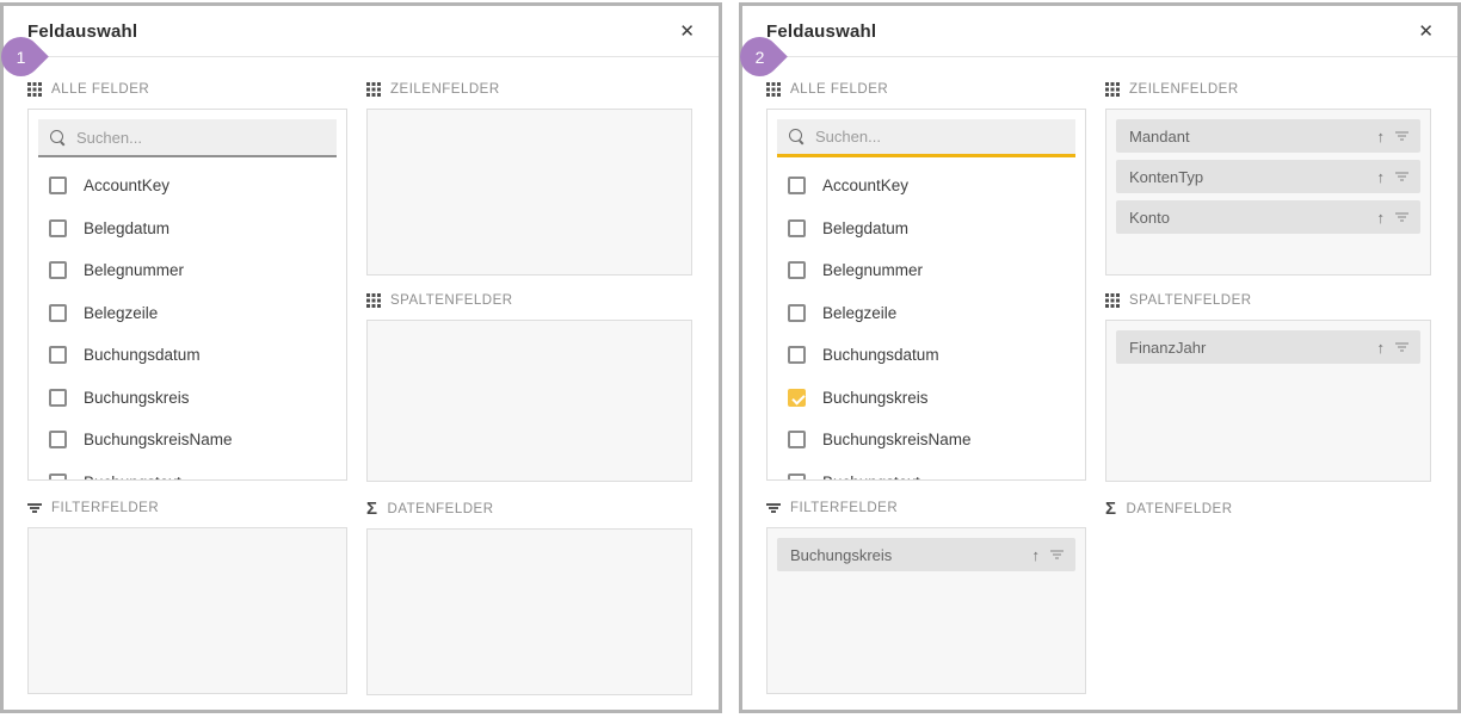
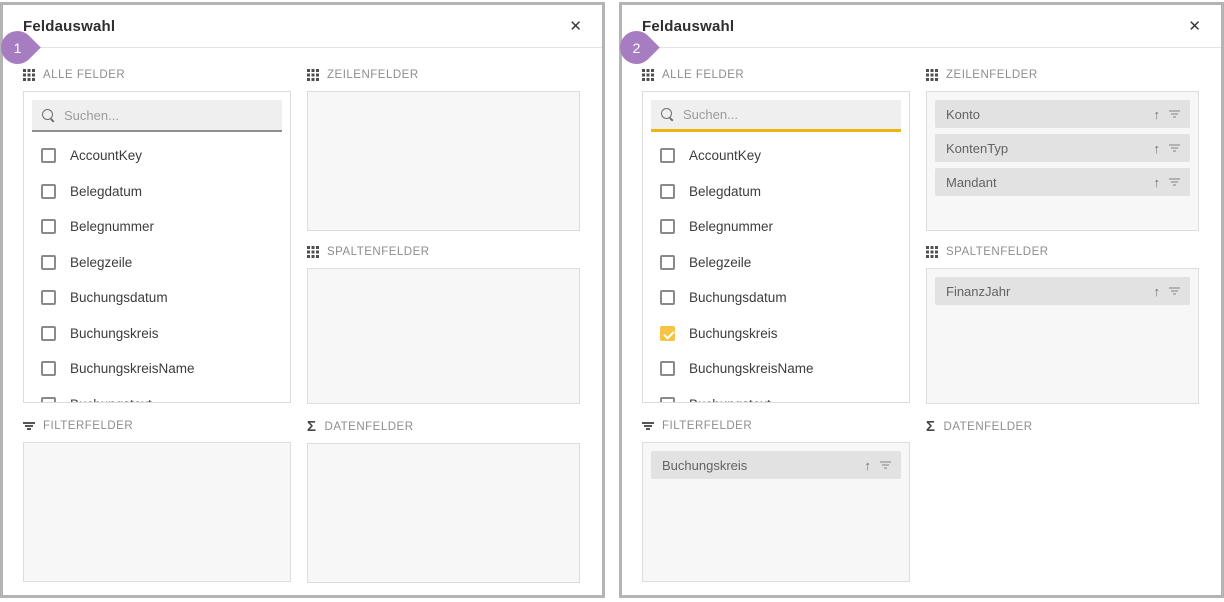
  Feldauswahl
  ✕
  ALLE FELDER
  Suchen...
  AccountKey
  Belegdatum
  Belegnummer
  Belegzeile
  Buchungsdatum
  Buchungskreis
  BuchungskreisName
  FILTERFELDER
  ZEILENFELDER
  SPALTENFELDER
  Σ
  DATENFELDER
  Feldauswahl
  ✕
  ALLE FELDER
  Suchen...
  AccountKey
  Belegdatum
  Belegnummer
  Belegzeile
  Buchungsdatum
  Buchungskreis
  BuchungskreisName
  FILTERFELDER
  Buchungskreis
  ↑
  ZEILENFELDER
- Mandant
+ Konto
  ↑
  KontenTyp
  ↑
- Konto
+ Mandant
  ↑
  SPALTENFELDER
  FinanzJahr
  ↑
  Σ
  DATENFELDER
